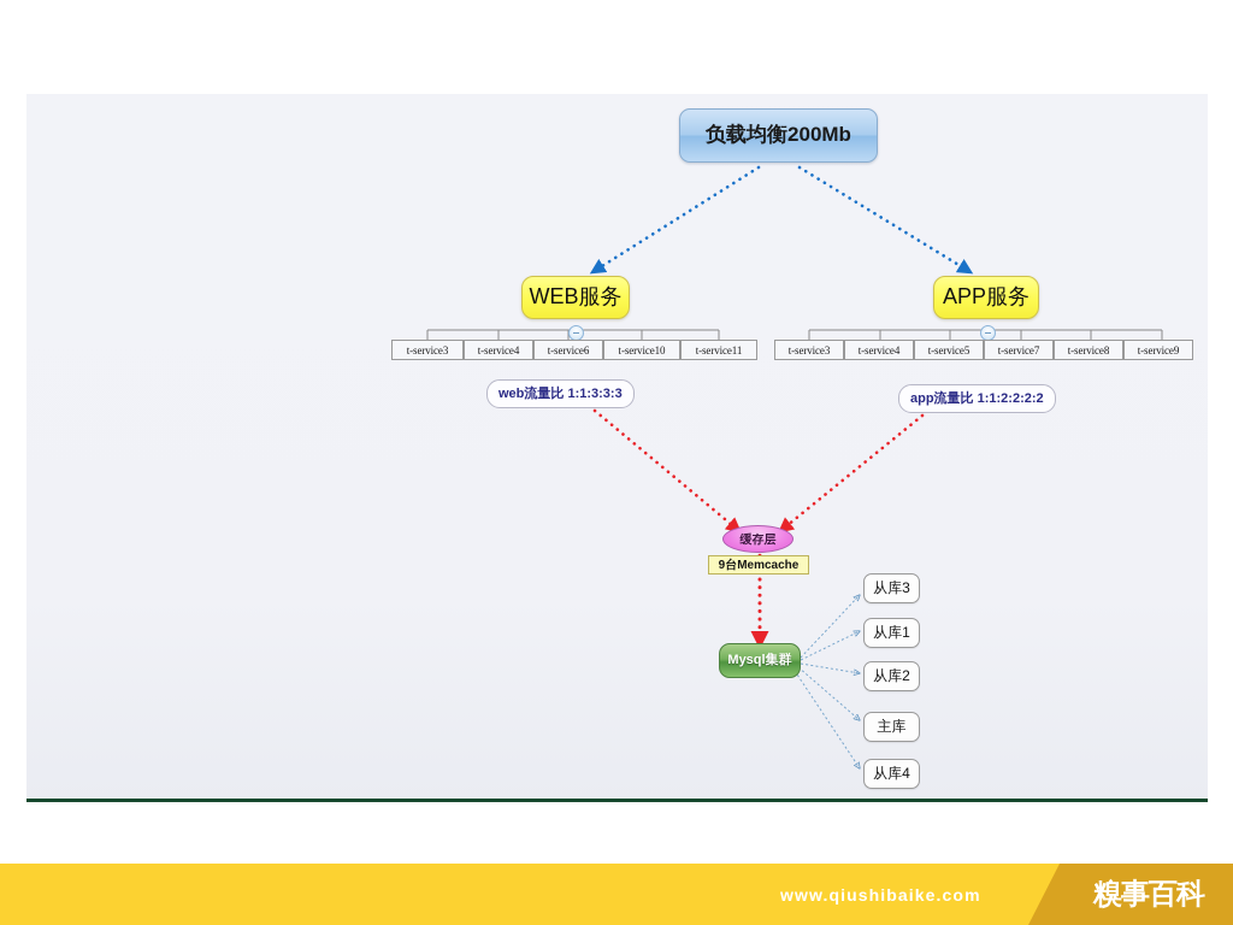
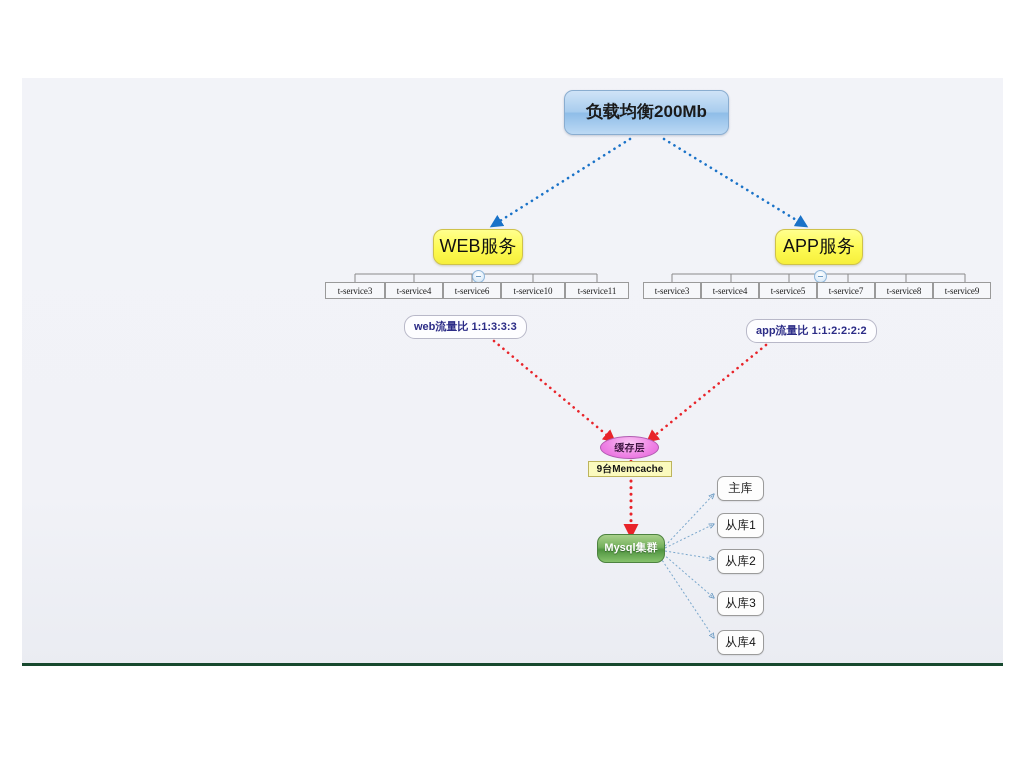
  负载均衡200Mb
  WEB服务
  APP服务
  t-service3
  t-service4
  t-service6
  t-service10
  t-service11
  t-service3
  t-service4
  t-service5
  t-service7
  t-service8
  t-service9
  web流量比 1:1:3:3:3
  app流量比 1:1:2:2:2:2
  缓存层
  9台Memcache
  Mysql集群
- 从库3
+ 主库
  从库1
  从库2
- 主库
+ 从库3
  从库4
- www.qiushibaike.com
- 糗事百科
